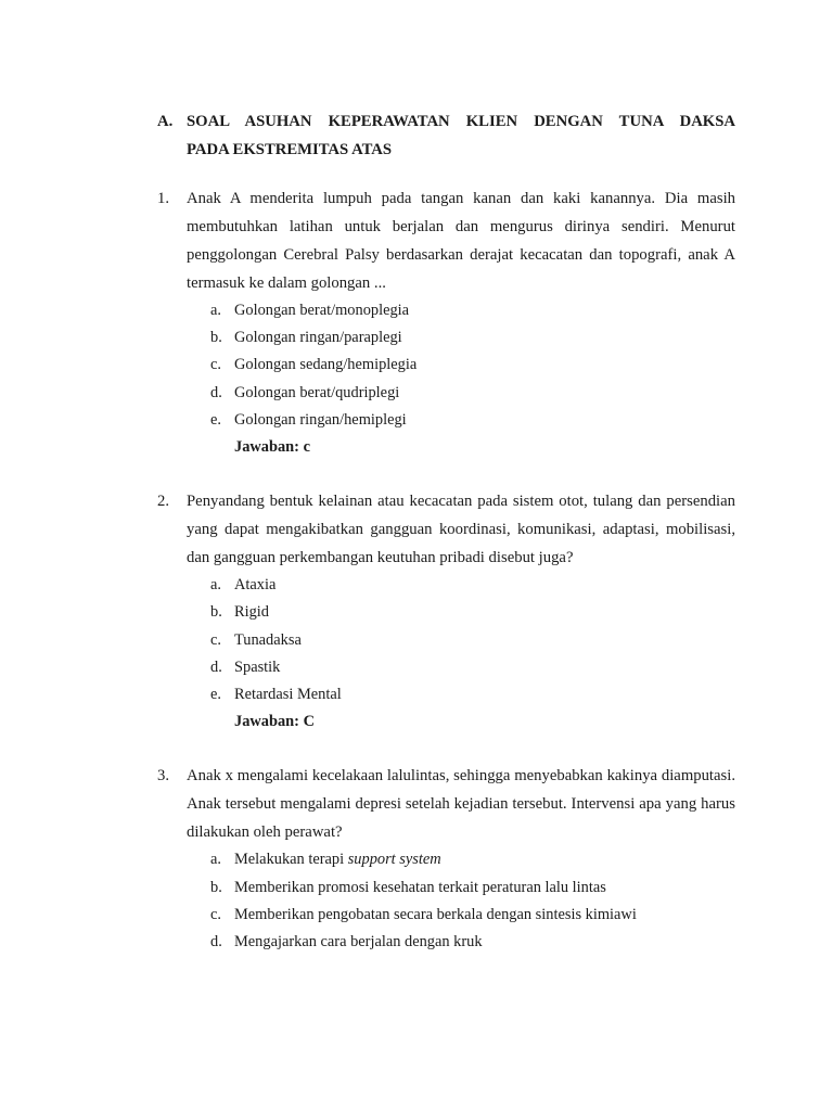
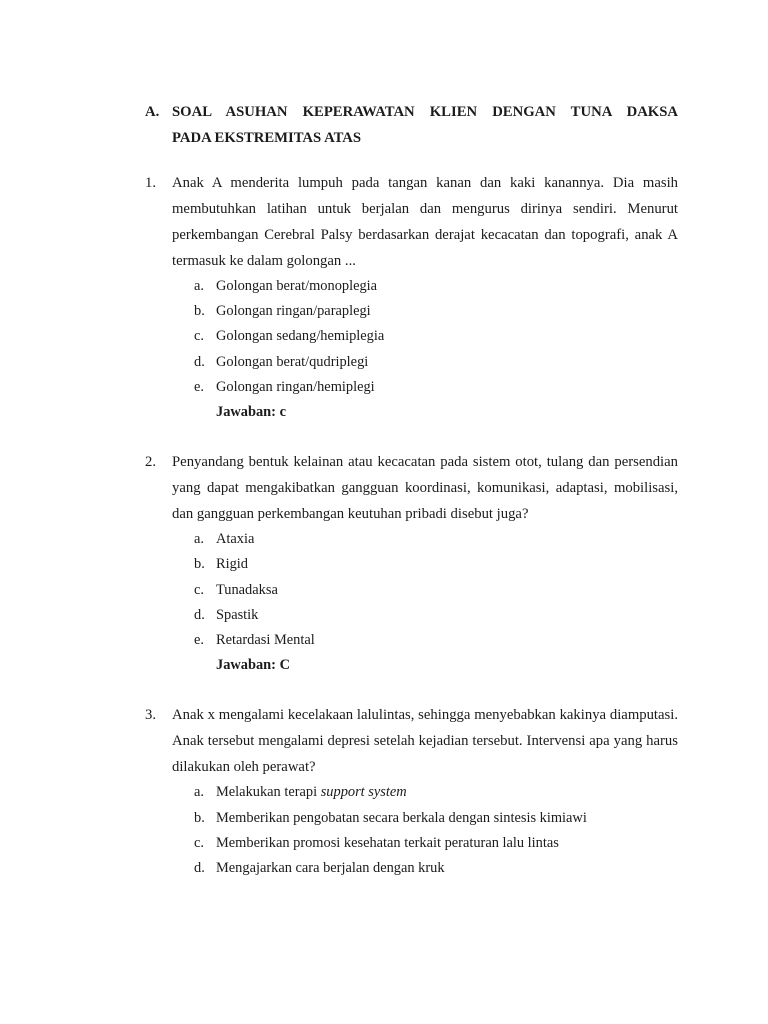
  A.
  SOAL ASUHAN KEPERAWATAN KLIEN DENGAN TUNA DAKSA
  PADA EKSTREMITAS ATAS
  1.
- Anak A menderita lumpuh pada tangan kanan dan kaki kanannya. Dia masih membutuhkan latihan untuk berjalan dan mengurus dirinya sendiri. Menurut penggolongan Cerebral Palsy berdasarkan derajat kecacatan dan topografi, anak A termasuk ke dalam golongan ...
+ Anak A menderita lumpuh pada tangan kanan dan kaki kanannya. Dia masih membutuhkan latihan untuk berjalan dan mengurus dirinya sendiri. Menurut perkembangan Cerebral Palsy berdasarkan derajat kecacatan dan topografi, anak A termasuk ke dalam golongan ...
  a.
  Golongan berat/monoplegia
  b.
  Golongan ringan/paraplegi
  c.
  Golongan sedang/hemiplegia
  d.
  Golongan berat/qudriplegi
  e.
  Golongan ringan/hemiplegi
  Jawaban: c
  2.
  Penyandang bentuk kelainan atau kecacatan pada sistem otot, tulang dan persendian yang dapat mengakibatkan gangguan koordinasi, komunikasi, adaptasi, mobilisasi, dan gangguan perkembangan keutuhan pribadi disebut juga?
  a.
  Ataxia
  b.
  Rigid
  c.
  Tunadaksa
  d.
  Spastik
  e.
  Retardasi Mental
  Jawaban: C
  3.
  Anak x mengalami kecelakaan lalulintas, sehingga menyebabkan kakinya diamputasi. Anak tersebut mengalami depresi setelah kejadian tersebut. Intervensi apa yang harus dilakukan oleh perawat?
  a.
  Melakukan terapi support system
  b.
- Memberikan promosi kesehatan terkait peraturan lalu lintas
+ Memberikan pengobatan secara berkala dengan sintesis kimiawi
  c.
- Memberikan pengobatan secara berkala dengan sintesis kimiawi
+ Memberikan promosi kesehatan terkait peraturan lalu lintas
  d.
  Mengajarkan cara berjalan dengan kruk
